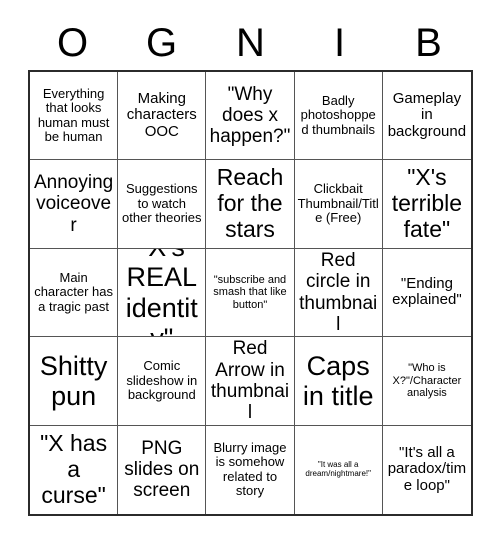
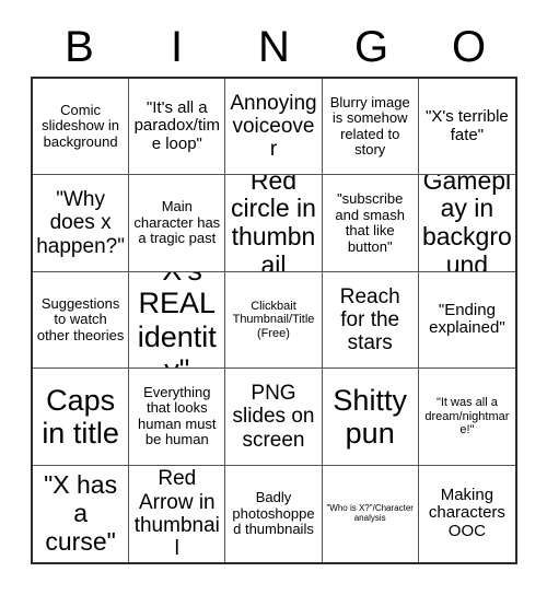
- O
+ B
- G
+ I
  N
- I
+ G
- B
+ O
- Everything that looks human must be human
+ Comic slideshow in background
- Making characters OOC
+ "It's all a paradox/time loop"
- "Why does x happen?"
+ Annoying voiceover
- Badly photoshopped thumbnails
+ Blurry image is somehow related to story
- Gameplay in background
+ "X's terrible fate"
- Annoying voiceover
+ "Why does x happen?"
- Suggestions to watch other theories
+ Main character has a tragic past
- Reach for the stars
+ Red circle in thumbnail
- Clickbait Thumbnail/Title (Free)
+ "subscribe and smash that like button"
- "X's terrible fate"
+ Gameplay in background
- Main character has a tragic past
+ Suggestions to watch other theories
- "subscribe and smash that like button"
+ Clickbait Thumbnail/Title (Free)
- Red circle in thumbnail
+ Reach for the stars
  "Ending explained"
- Shitty pun
+ Caps in title
- Comic slideshow in background
+ Everything that looks human must be human
- Red Arrow in thumbnail
+ PNG slides on screen
- Caps in title
+ Shitty pun
- "Who is X?"/Character analysis
+ "It was all a dream/nightmare!"
  "X has a curse"
- PNG slides on screen
+ Red Arrow in thumbnail
- Blurry image is somehow related to story
+ Badly photoshopped thumbnails
- "It was all a dream/nightmare!"
+ "Who is X?"/Character analysis
- "It's all a paradox/time loop"
+ Making characters OOC
